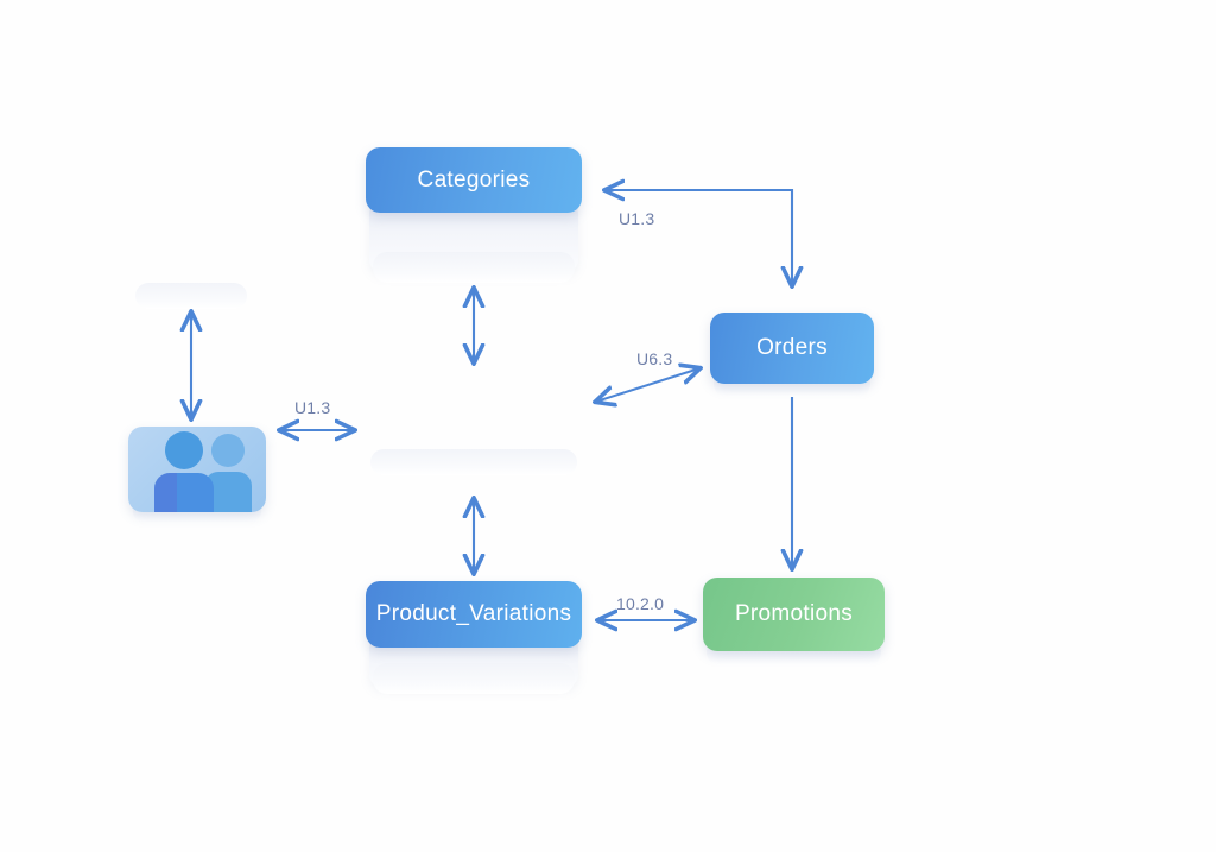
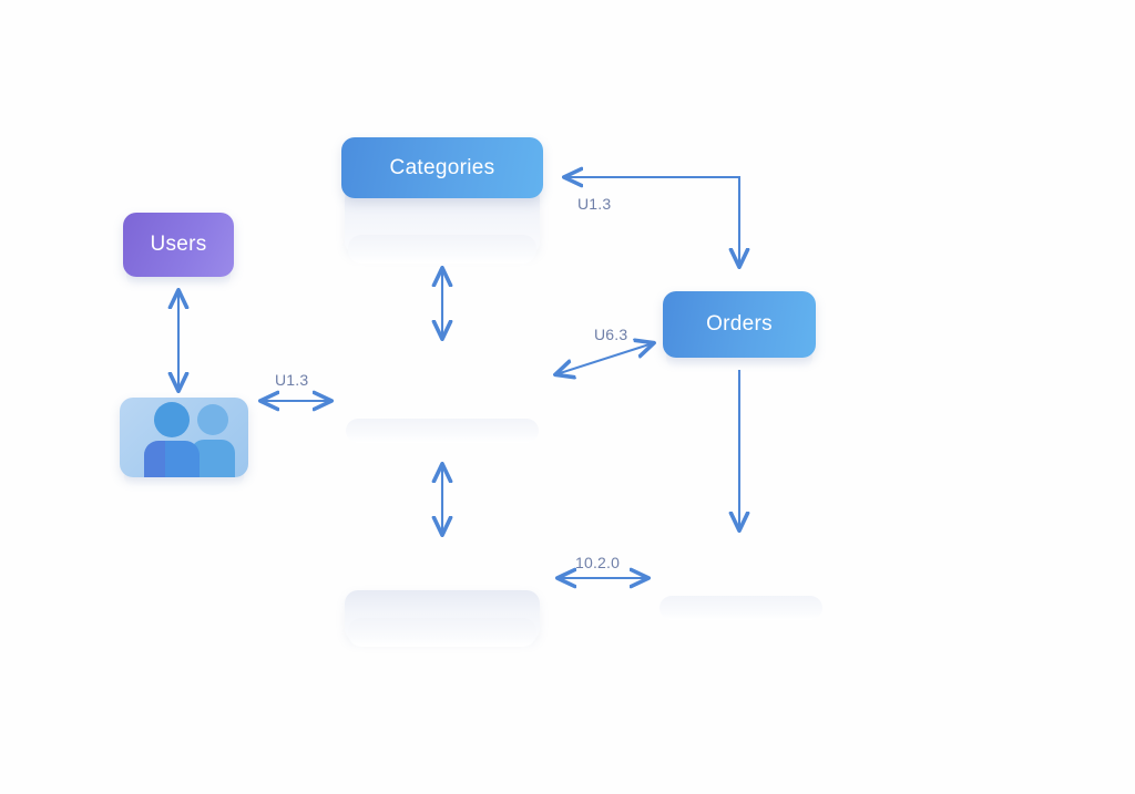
  U1.3
  U1.3
  U6.3
  10.2.0
  Categories
+ Users
  Orders
- Product_Variations
- Promotions
